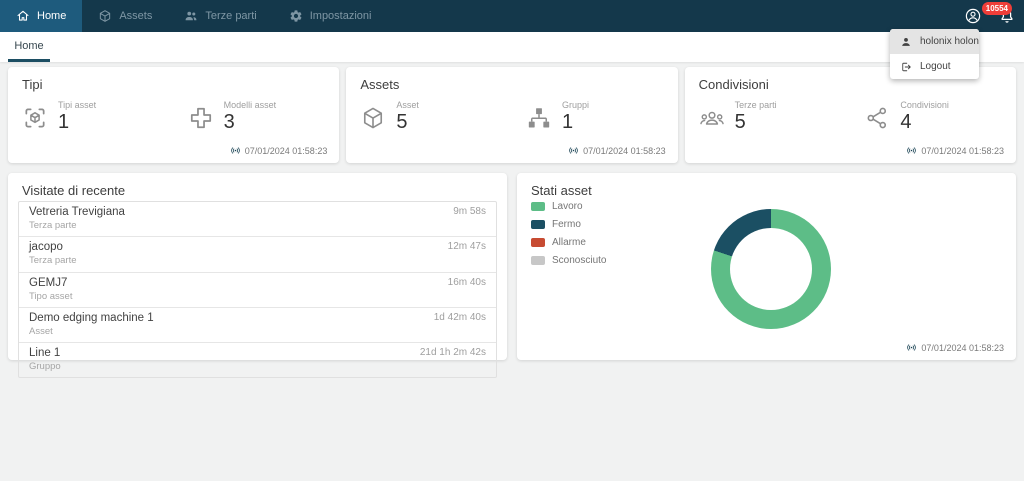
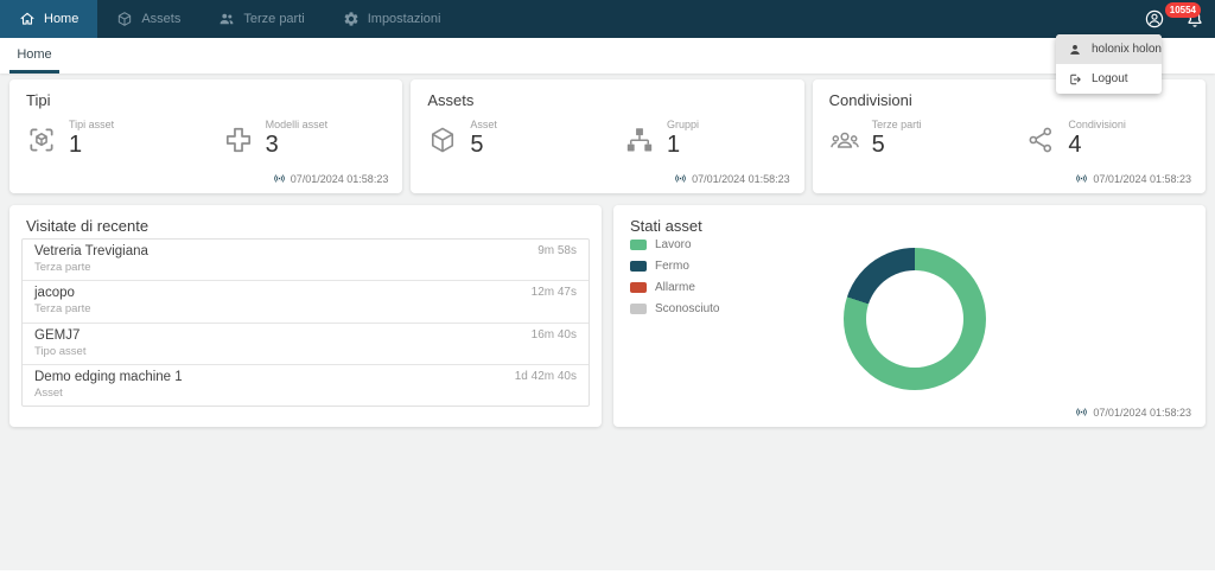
  Home
  Assets
  Terze parti
  Impostazioni
  10554
  Home
  holonix holon
  Logout
  Tipi
  Tipi asset
  1
  Modelli asset
  3
  07/01/2024 01:58:23
  Assets
  Asset
  5
  Gruppi
  1
  07/01/2024 01:58:23
  Condivisioni
  Terze parti
  5
  Condivisioni
  4
  07/01/2024 01:58:23
  Visitate di recente
  Vetreria Trevigiana
  Terza parte
  9m 58s
  jacopo
  Terza parte
  12m 47s
  GEMJ7
  Tipo asset
  16m 40s
  Demo edging machine 1
  Asset
  1d 42m 40s
- Line 1
- Gruppo
- 21d 1h 2m 42s
  Stati asset
  Lavoro
  Fermo
  Allarme
  Sconosciuto
  07/01/2024 01:58:23
